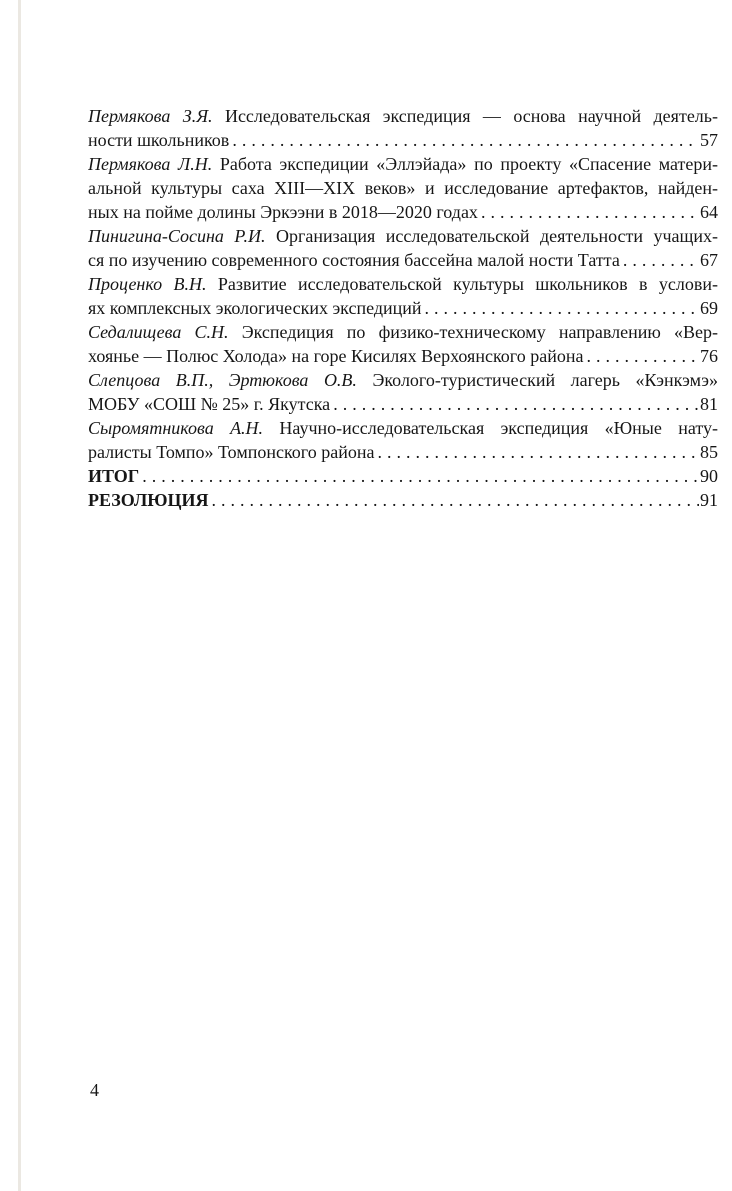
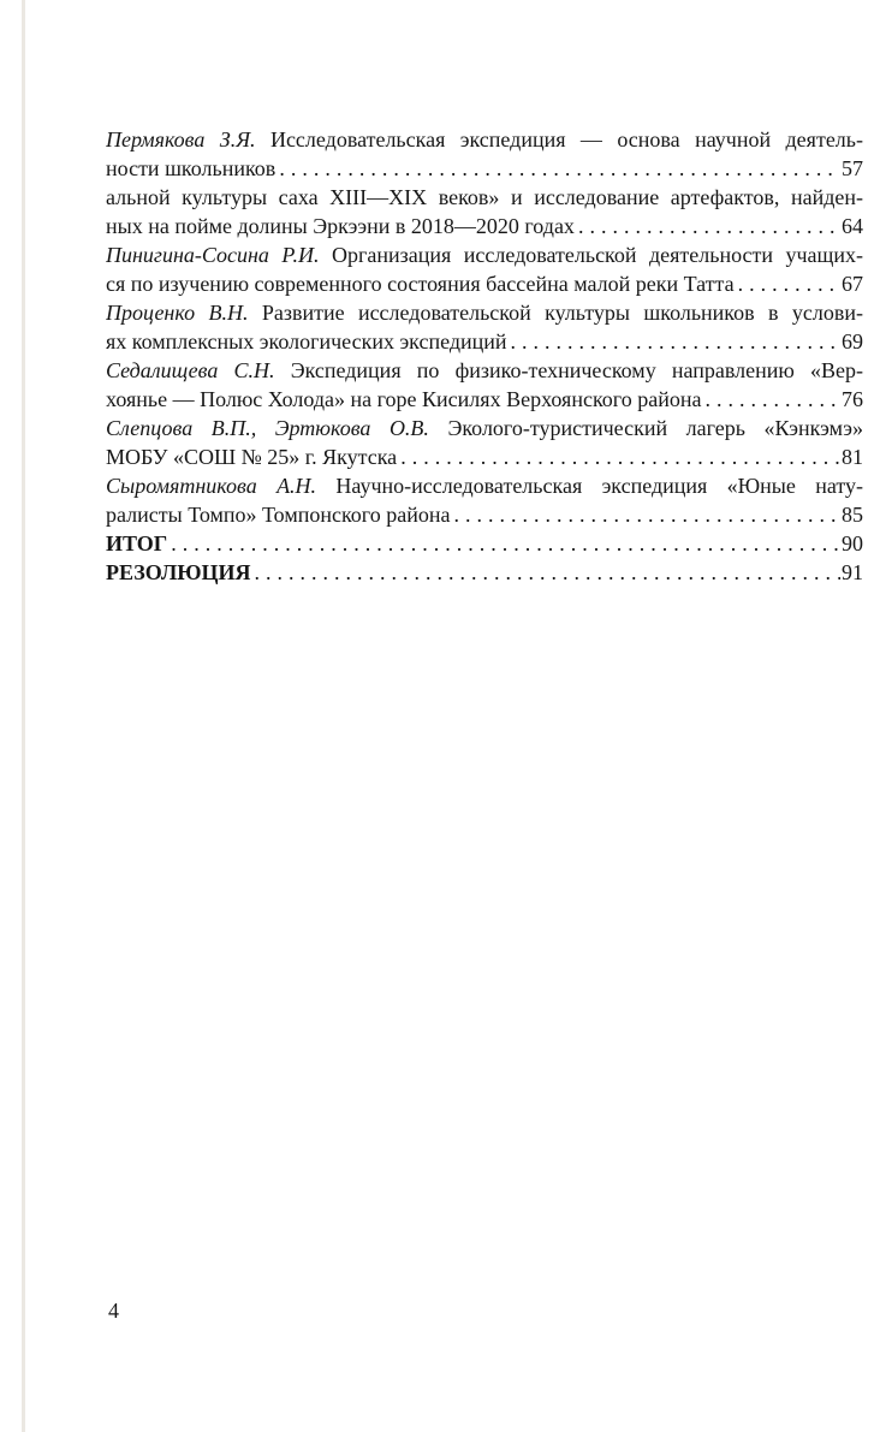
  Пермякова З.Я. Исследовательская экспедиция — основа научной деятель-
  ности школьников
  57
- Пермякова Л.Н. Работа экспедиции «Эллэйада» по проекту «Спасение матери-
  альной культуры саха XIII—XIX веков» и исследование артефактов, найден-
  ных на пойме долины Эркээни в 2018—2020 годах
  64
  Пинигина-Сосина Р.И. Организация исследовательской деятельности учащих-
- ся по изучению современного состояния бассейна малой ности Татта
+ ся по изучению современного состояния бассейна малой реки Татта
  67
  Проценко В.Н. Развитие исследовательской культуры школьников в услови-
  ях комплексных экологических экспедиций
  69
  Седалищева С.Н. Экспедиция по физико-техническому направлению «Вер-
  хоянье — Полюс Холода» на горе Кисилях Верхоянского района
  76
  Слепцова В.П., Эртюкова О.В. Эколого-туристический лагерь «Кэнкэмэ»
  МОБУ «СОШ № 25» г. Якутска
  81
  Сыромятникова А.Н. Научно-исследовательская экспедиция «Юные нату-
  ралисты Томпо» Томпонского района
  85
  ИТОГ
  90
  РЕЗОЛЮЦИЯ
  91
  4
